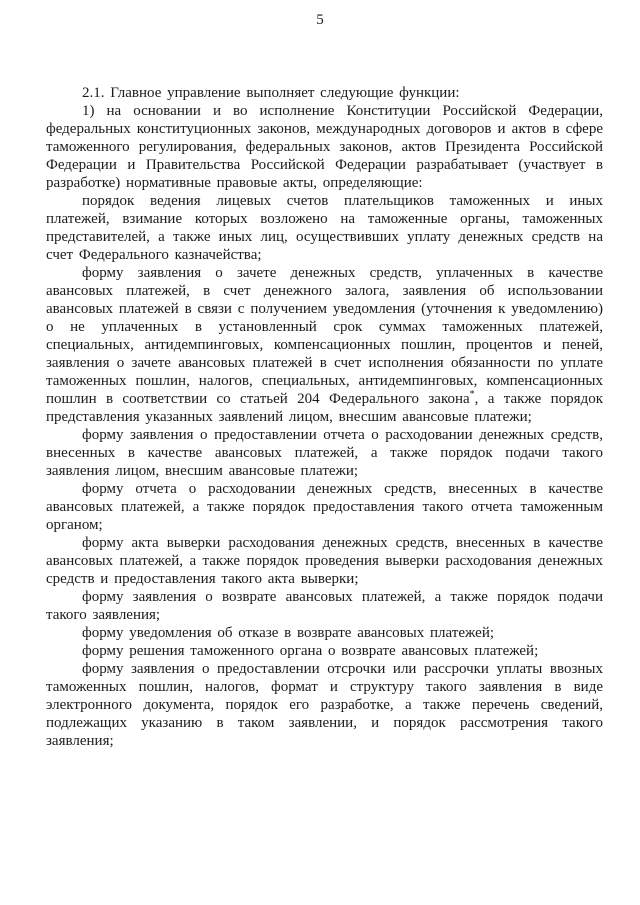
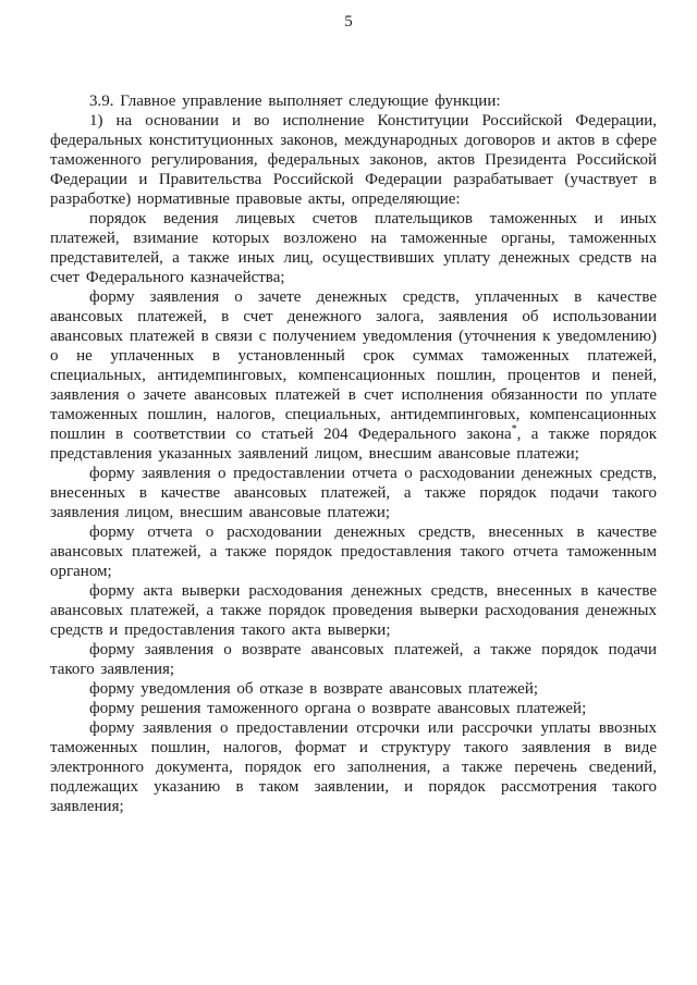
  5
- 2.1. Главное управление выполняет следующие функции:
+ 3.9. Главное управление выполняет следующие функции:
  1) на основании и во исполнение Конституции Российской Федерации, федеральных конституционных законов, международных договоров и актов в сфере таможенного регулирования, федеральных законов, актов Президента Российской Федерации и Правительства Российской Федерации разрабатывает (участвует в разработке) нормативные правовые акты, определяющие:
  порядок ведения лицевых счетов плательщиков таможенных и иных платежей, взимание которых возложено на таможенные органы, таможенных представителей, а также иных лиц, осуществивших уплату денежных средств на счет Федерального казначейства;
  форму заявления о зачете денежных средств, уплаченных в качестве авансовых платежей, в счет денежного залога, заявления об использовании авансовых платежей в связи с получением уведомления (уточнения к уведомлению) о не уплаченных в установленный срок суммах таможенных платежей, специальных, антидемпинговых, компенсационных пошлин, процентов и пеней, заявления о зачете авансовых платежей в счет исполнения обязанности по уплате таможенных пошлин, налогов, специальных, антидемпинговых, компенсационных пошлин в соответствии со статьей 204 Федерального закона*, а также порядок представления указанных заявлений лицом, внесшим авансовые платежи;
  форму заявления о предоставлении отчета о расходовании денежных средств, внесенных в качестве авансовых платежей, а также порядок подачи такого заявления лицом, внесшим авансовые платежи;
  форму отчета о расходовании денежных средств, внесенных в качестве авансовых платежей, а также порядок предоставления такого отчета таможенным органом;
  форму акта выверки расходования денежных средств, внесенных в качестве авансовых платежей, а также порядок проведения выверки расходования денежных средств и предоставления такого акта выверки;
  форму заявления о возврате авансовых платежей, а также порядок подачи такого заявления;
  форму уведомления об отказе в возврате авансовых платежей;
  форму решения таможенного органа о возврате авансовых платежей;
- форму заявления о предоставлении отсрочки или рассрочки уплаты ввозных таможенных пошлин, налогов, формат и структуру такого заявления в виде электронного документа, порядок его разработке, а также перечень сведений, подлежащих указанию в таком заявлении, и порядок рассмотрения такого заявления;
+ форму заявления о предоставлении отсрочки или рассрочки уплаты ввозных таможенных пошлин, налогов, формат и структуру такого заявления в виде электронного документа, порядок его заполнения, а также перечень сведений, подлежащих указанию в таком заявлении, и порядок рассмотрения такого заявления;
